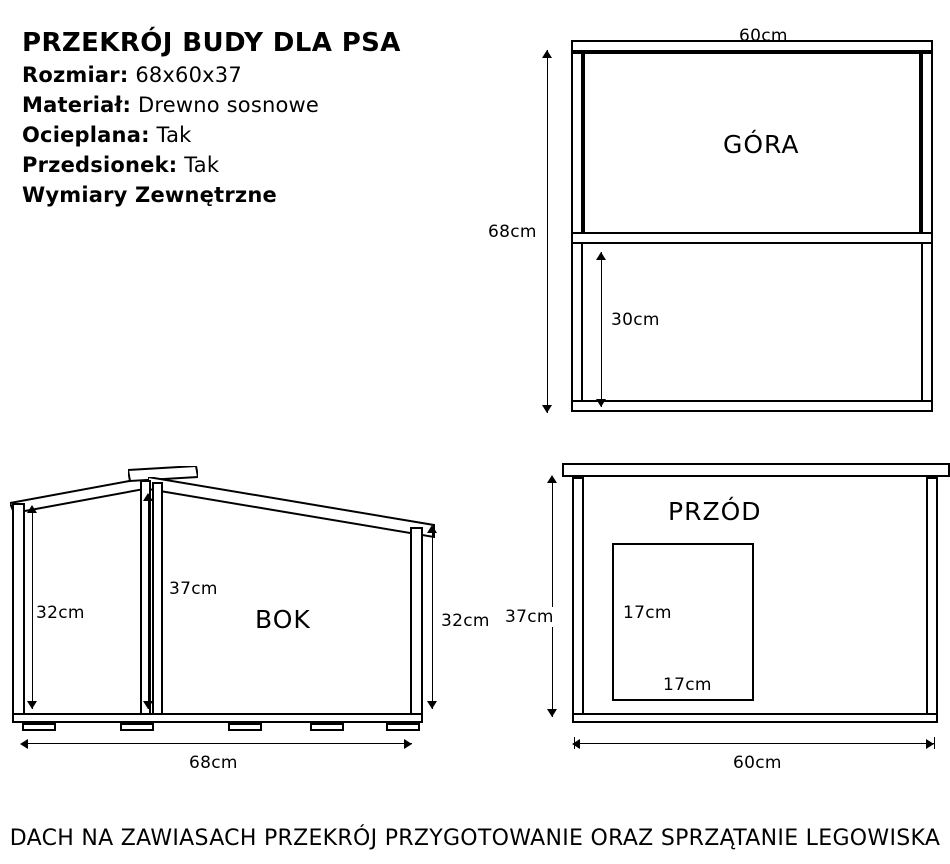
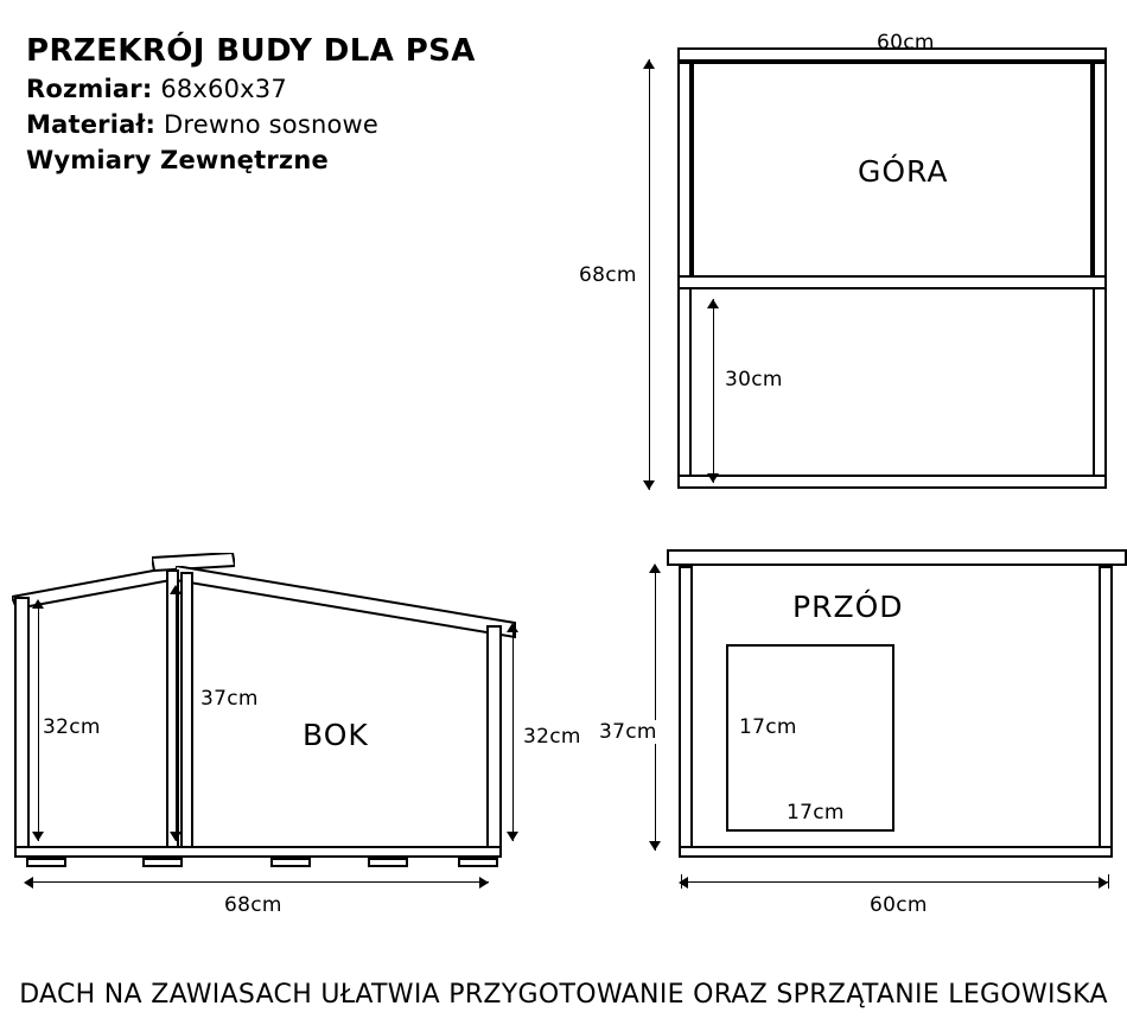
  PRZEKRÓJ BUDY DLA PSA
  Rozmiar: 68x60x37
  Materiał: Drewno sosnowe
- Ocieplana: Tak
- Przedsionek: Tak
  Wymiary Zewnętrzne
  60cm
  68cm
  GÓRA
  30cm
  BOK
  32cm
  37cm
  32cm
  68cm
  PRZÓD
  17cm
  17cm
  37cm
  60cm
- DACH NA ZAWIASACH PRZEKRÓJ PRZYGOTOWANIE ORAZ SPRZĄTANIE LEGOWISKA
+ DACH NA ZAWIASACH UŁATWIA PRZYGOTOWANIE ORAZ SPRZĄTANIE LEGOWISKA
